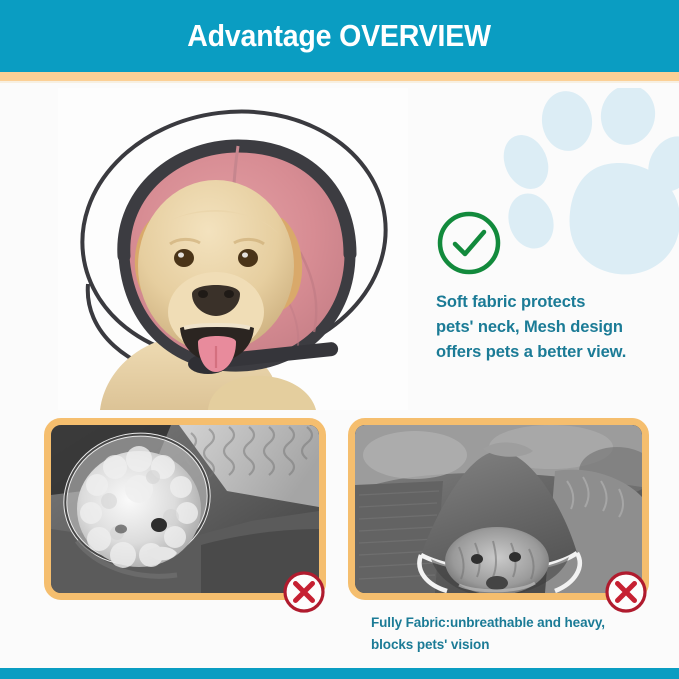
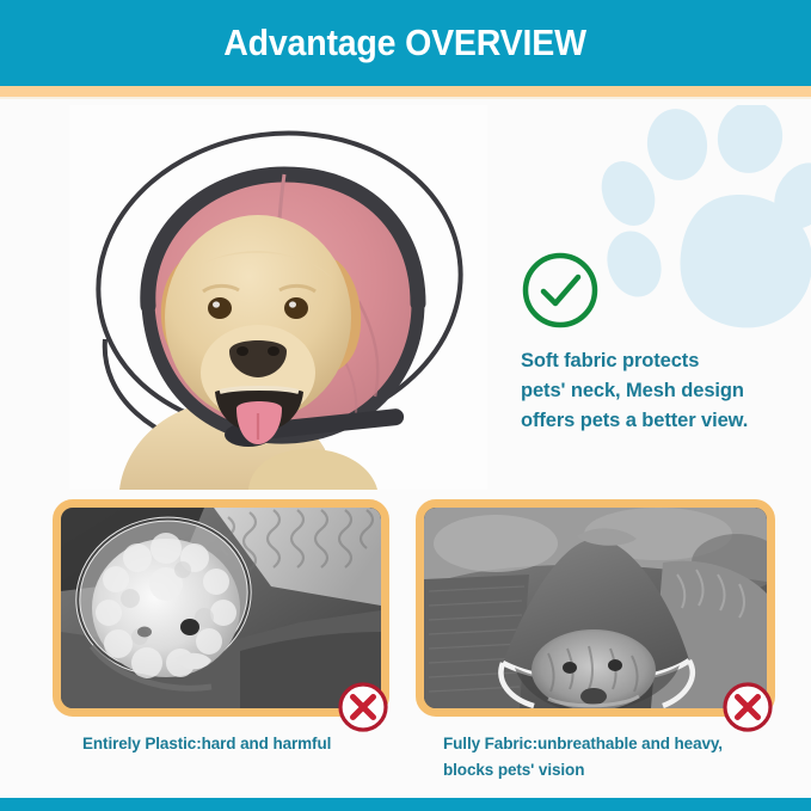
  Advantage OVERVIEW
  Soft fabric protects
  pets' neck, Mesh design
  offers pets a better view.
+ Entirely Plastic:hard and harmful
  Fully Fabric:unbreathable and heavy,
  blocks pets' vision
